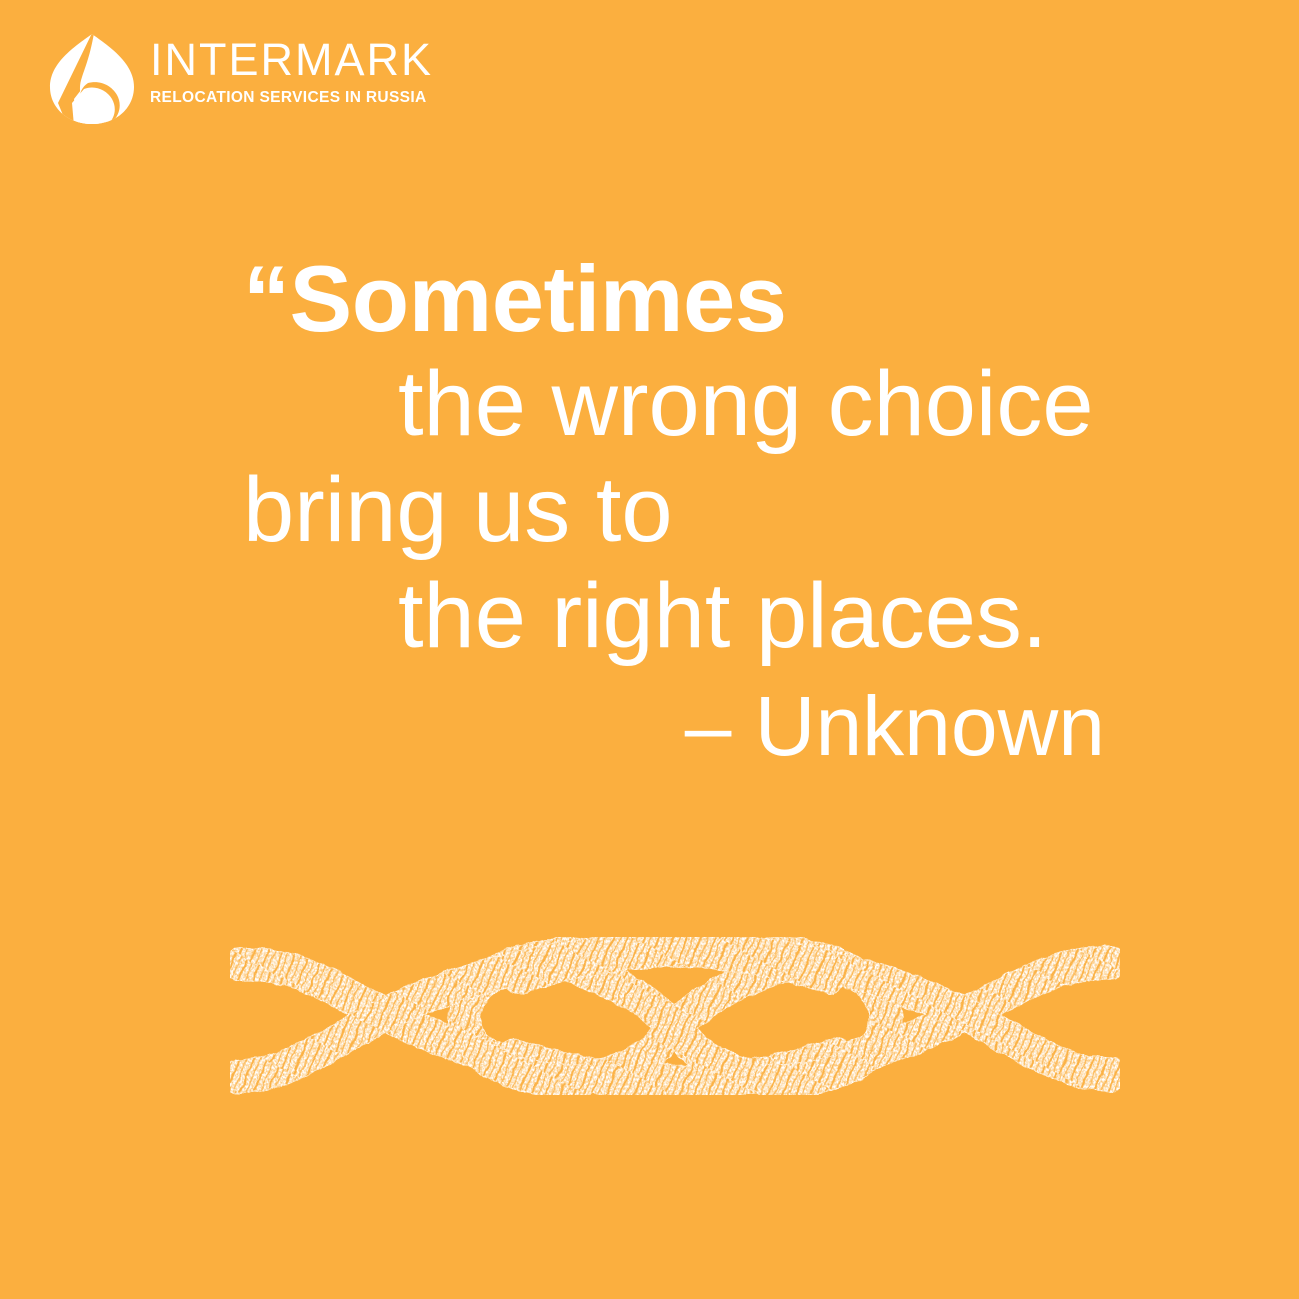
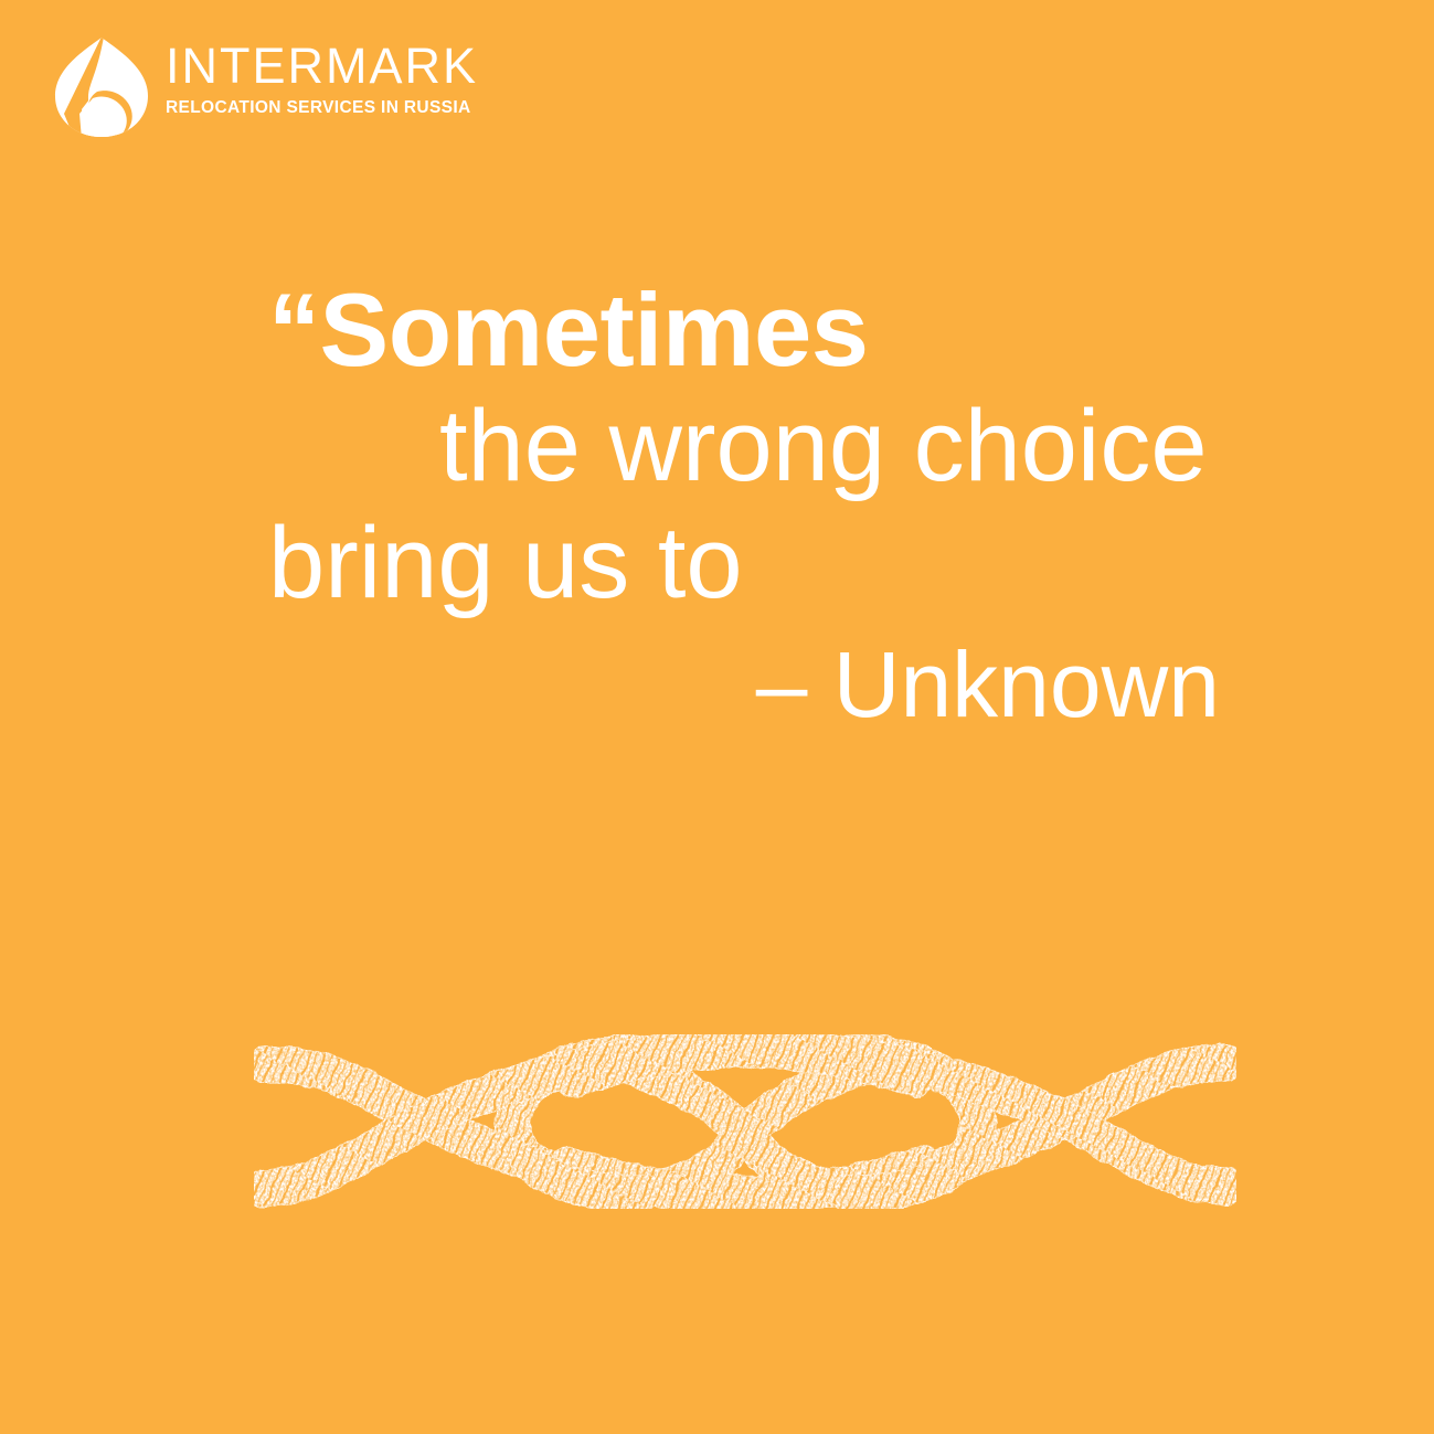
  INTERMARK
  RELOCATION SERVICES IN RUSSIA
  “Sometimes
  the wrong choice
  bring us to
- the right places.
  – Unknown
